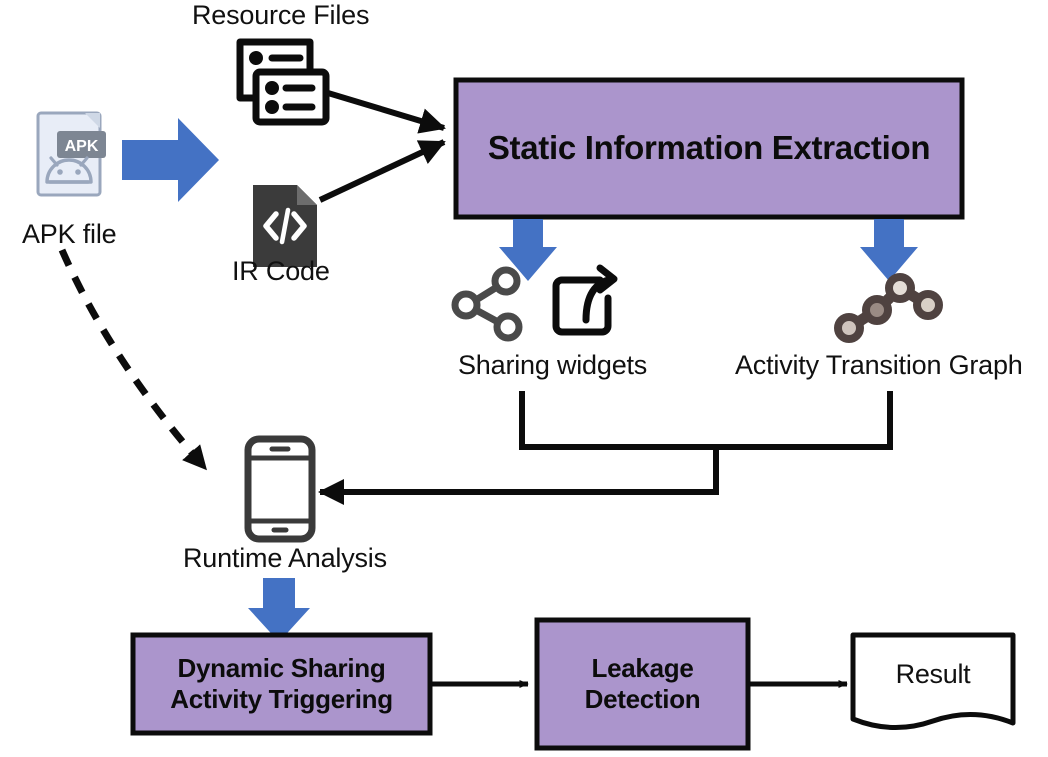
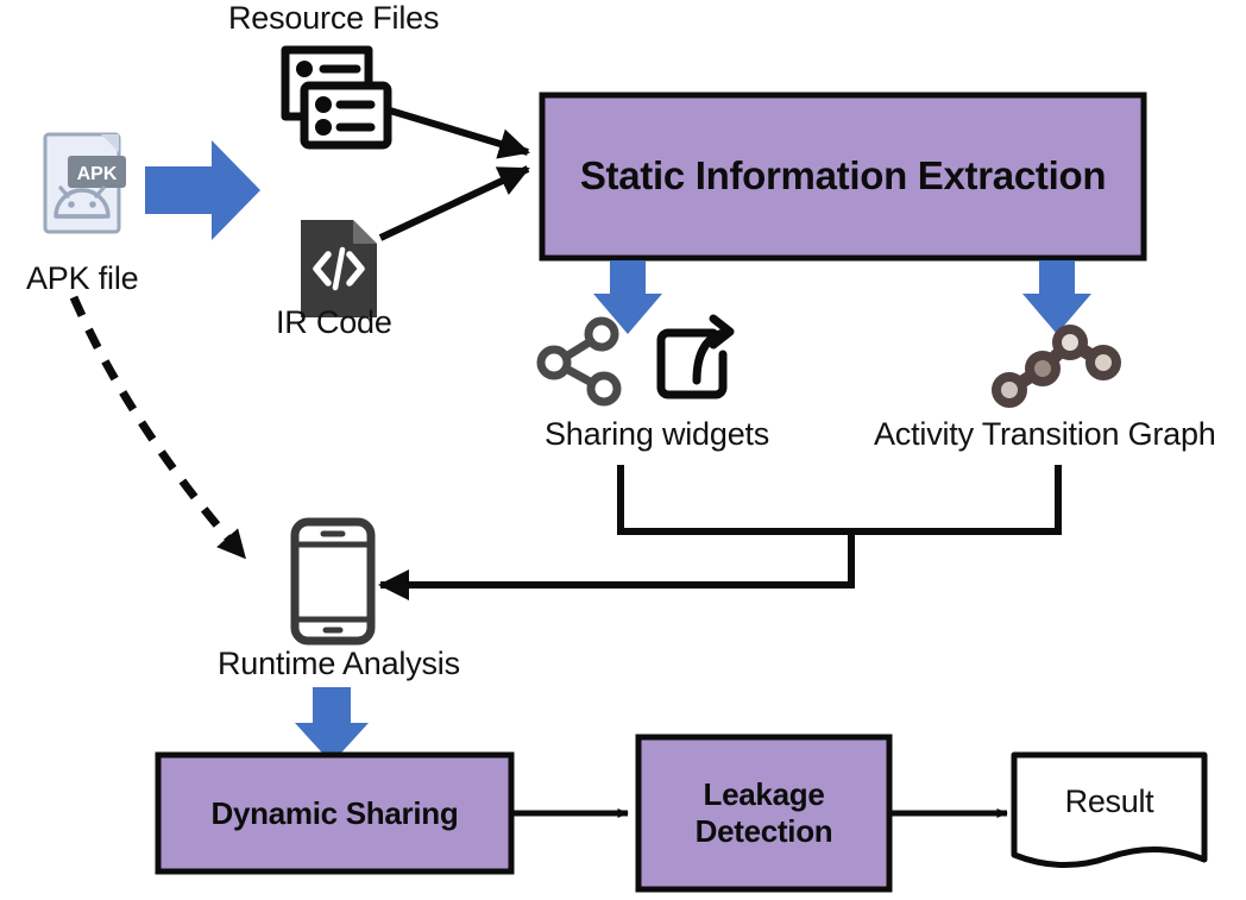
  APK
  APK file
  Resource Files
  IR Code
  Static Information Extraction
  Sharing widgets
  Activity Transition Graph
  Runtime Analysis
  Dynamic Sharing
- Activity Triggering
  Leakage
  Detection
  Result
